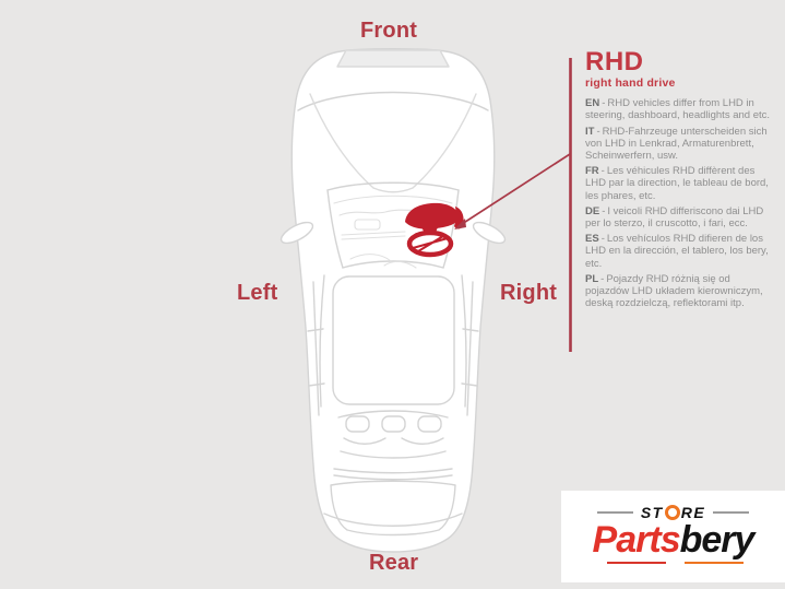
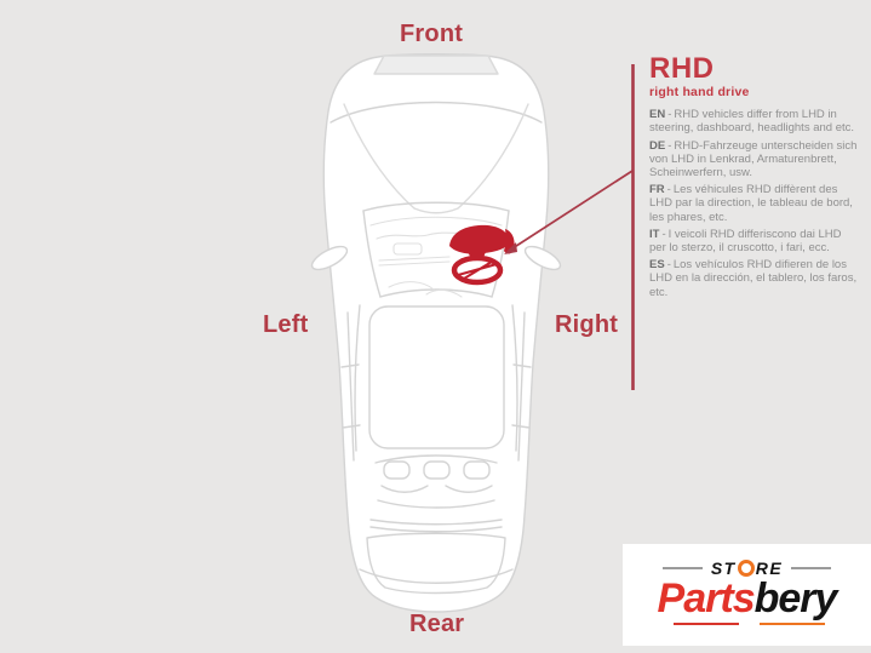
  Front
  Left
  Right
  Rear
  RHD
  right hand drive
  EN - RHD vehicles differ from LHD in steering, dashboard, headlights and etc.
- IT - RHD-Fahrzeuge unterscheiden sich von LHD in Lenkrad, Armaturenbrett, Scheinwerfern, usw.
+ DE - RHD-Fahrzeuge unterscheiden sich von LHD in Lenkrad, Armaturenbrett, Scheinwerfern, usw.
  FR - Les véhicules RHD diffèrent des LHD par la direction, le tableau de bord, les phares, etc.
- DE - I veicoli RHD differiscono dai LHD per lo sterzo, il cruscotto, i fari, ecc.
+ IT - I veicoli RHD differiscono dai LHD per lo sterzo, il cruscotto, i fari, ecc.
- ES - Los vehículos RHD difieren de los LHD en la dirección, el tablero, los bery, etc.
+ ES - Los vehículos RHD difieren de los LHD en la dirección, el tablero, los faros, etc.
- PL - Pojazdy RHD różnią się od pojazdów LHD układem kierowniczym, deską rozdzielczą, reflektorami itp.
  ST
  RE
  Partsbery
